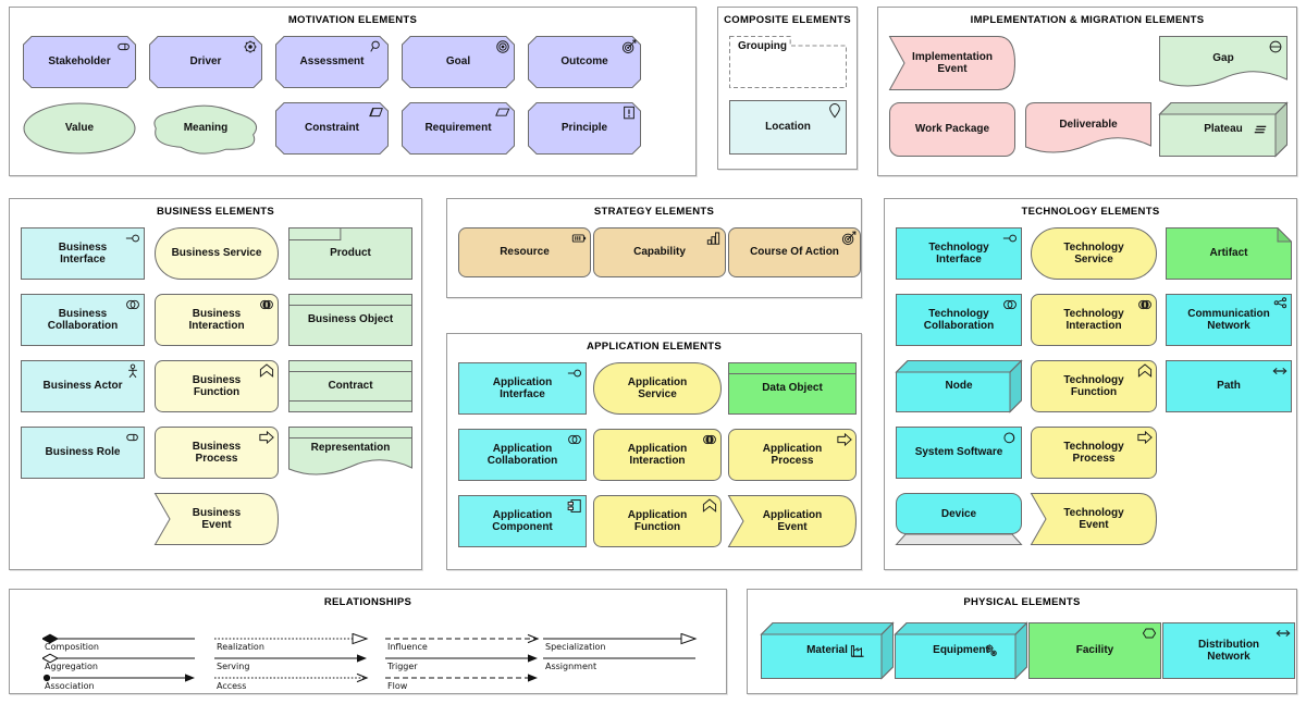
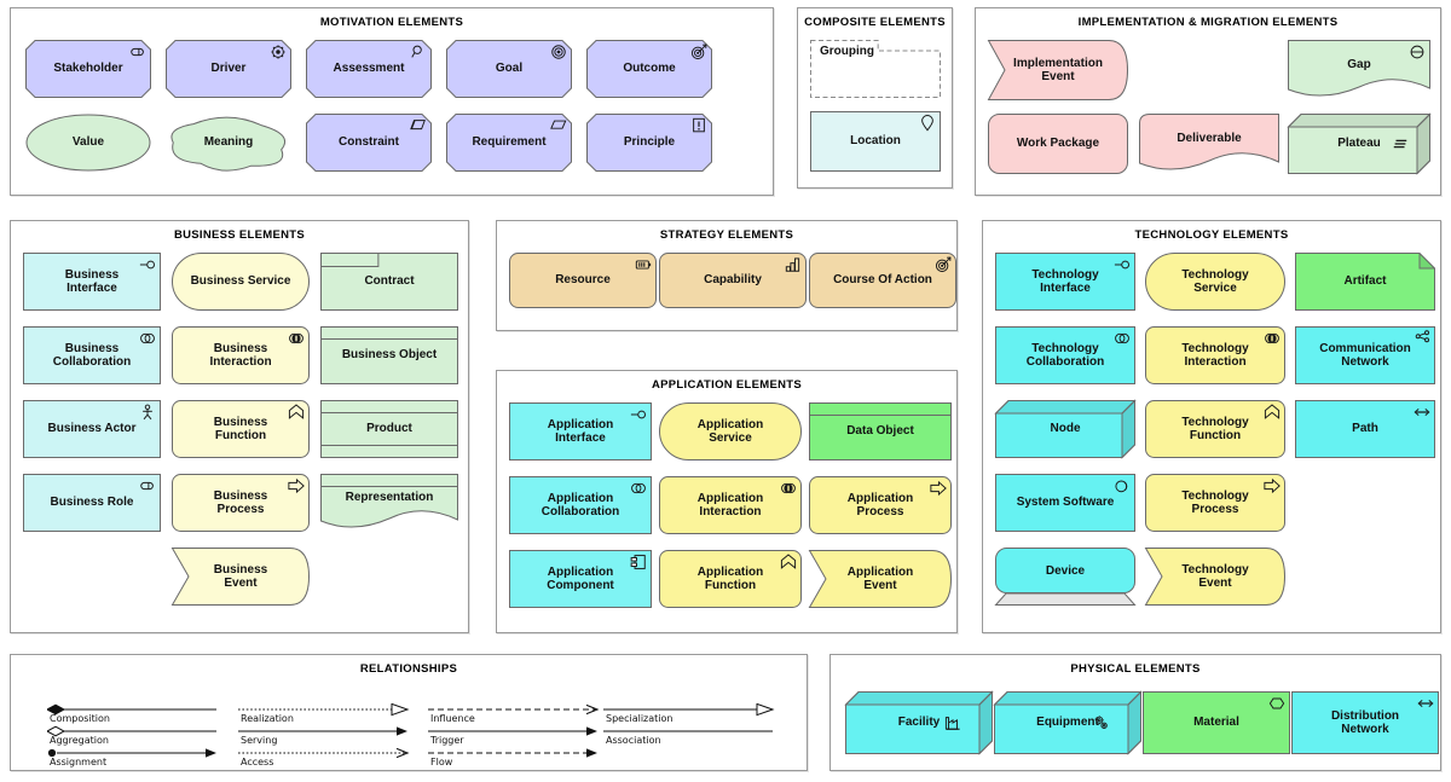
  MOTIVATION ELEMENTS
  Stakeholder
  Driver
  Assessment
  Goal
  Outcome
  Value
  Meaning
  Constraint
  Requirement
  Principle
  COMPOSITE ELEMENTS
  Grouping
  Location
  IMPLEMENTATION & MIGRATION ELEMENTS
  Implementation
  Event
  Gap
  Work Package
  Deliverable
  Plateau
  BUSINESS ELEMENTS
  Business
  Interface
  Business Service
- Product
+ Contract
  Business
  Collaboration
  Business
  Interaction
  Business Object
  Business Actor
  Business
  Function
- Contract
+ Product
  Business Role
  Business
  Process
  Representation
  Business
  Event
  STRATEGY ELEMENTS
  Resource
  Capability
  Course Of Action
  APPLICATION ELEMENTS
  Application
  Interface
  Application
  Service
  Data Object
  Application
  Collaboration
  Application
  Interaction
  Application
  Process
  Application
  Component
  Application
  Function
  Application
  Event
  TECHNOLOGY ELEMENTS
  Technology
  Interface
  Technology
  Service
  Artifact
  Technology
  Collaboration
  Technology
  Interaction
  Communication
  Network
  Node
  Technology
  Function
  Path
  System Software
  Technology
  Process
  Device
  Technology
  Event
  RELATIONSHIPS
  Composition
  Aggregation
- Association
+ Assignment
  Realization
  Serving
  Access
  Influence
  Trigger
  Flow
  Specialization
- Assignment
+ Association
  PHYSICAL ELEMENTS
- Material
+ Facility
  Equipmen
- Facility
+ Material
  Distribution
  Network
